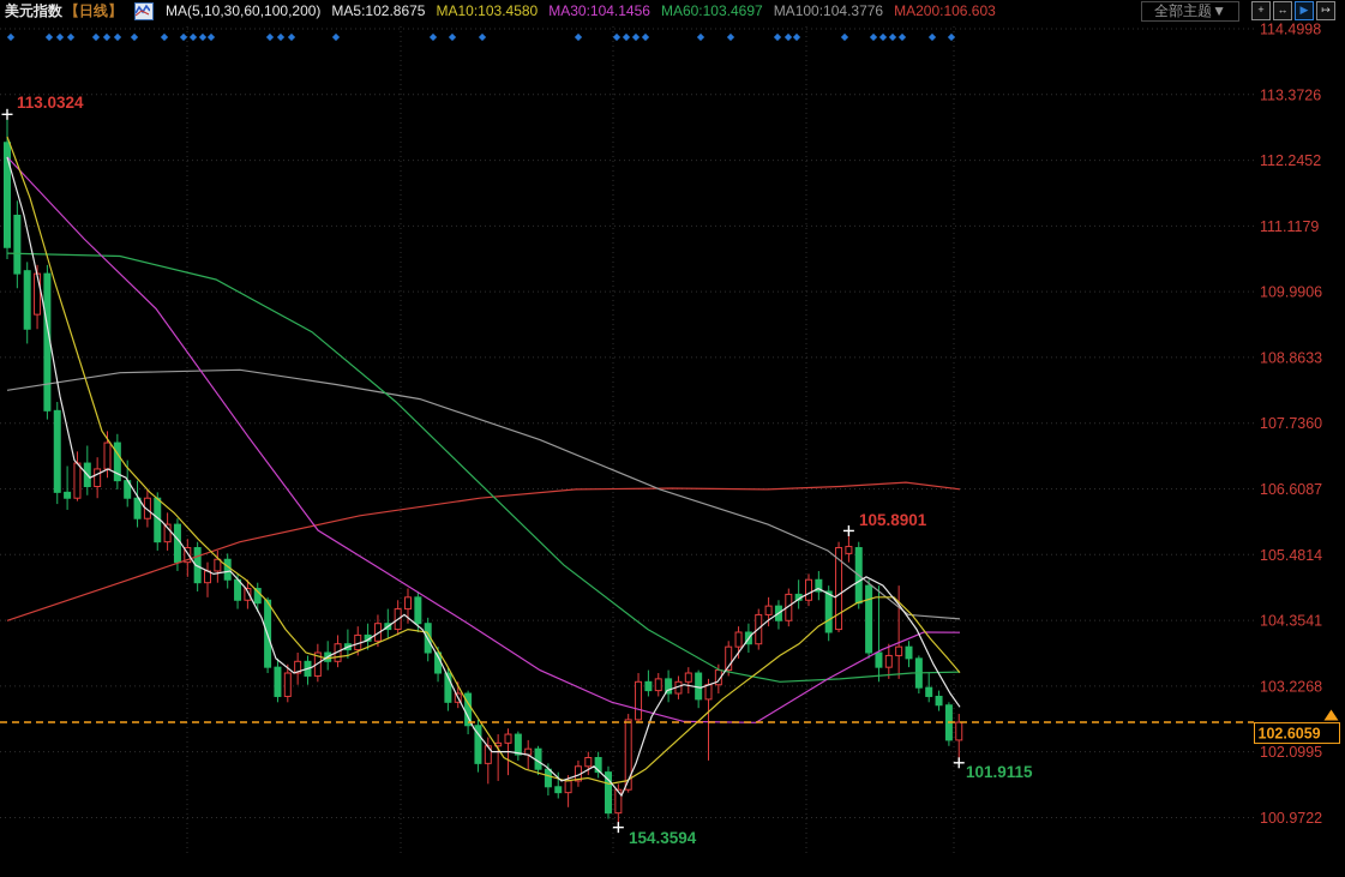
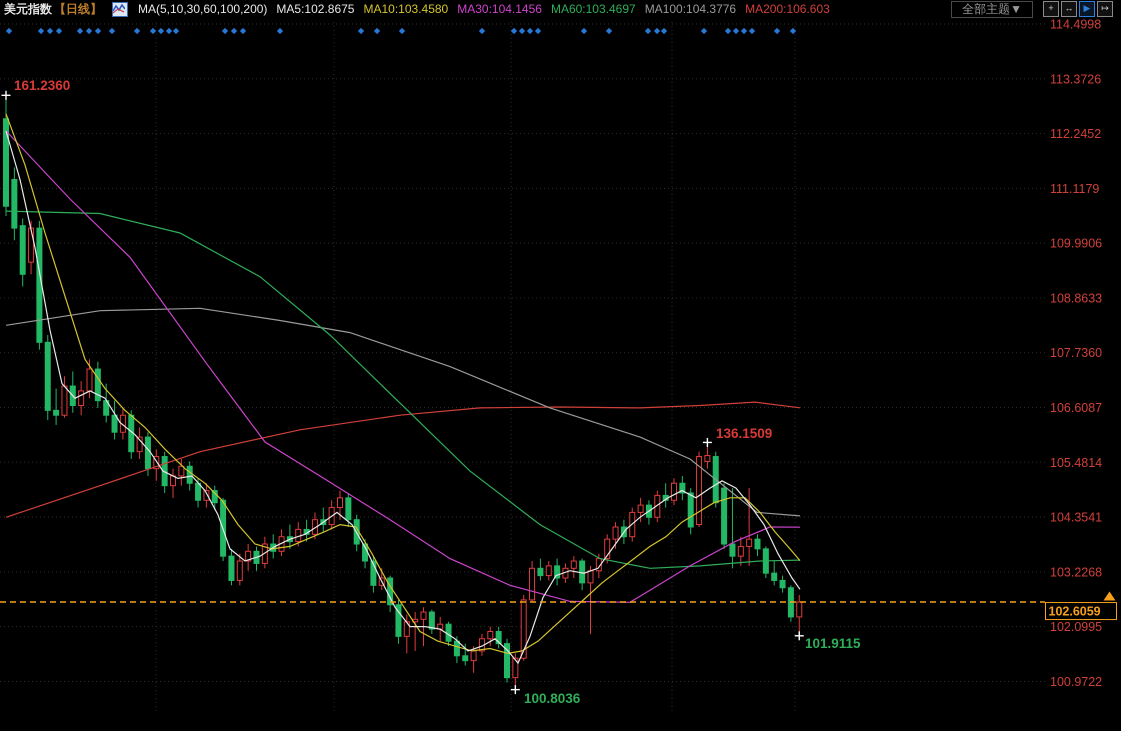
  102.6059
  114.4998
  113.3726
  112.2452
  111.1179
  109.9906
  108.8633
  107.7360
  106.6087
  105.4814
  104.3541
  103.2268
  102.0995
  100.9722
- 113.0324
+ 161.2360
- 105.8901
+ 136.1509
  101.9115
- 154.3594
+ 100.8036
  美元指数
  【日线】
  MA(5,10,30,60,100,200)
  MA5:102.8675
  MA10:103.4580
  MA30:104.1456
  MA60:103.4697
  MA100:104.3776
  MA200:106.603
  全部主题▼
  +
  ↔
  ▶
  ↦
